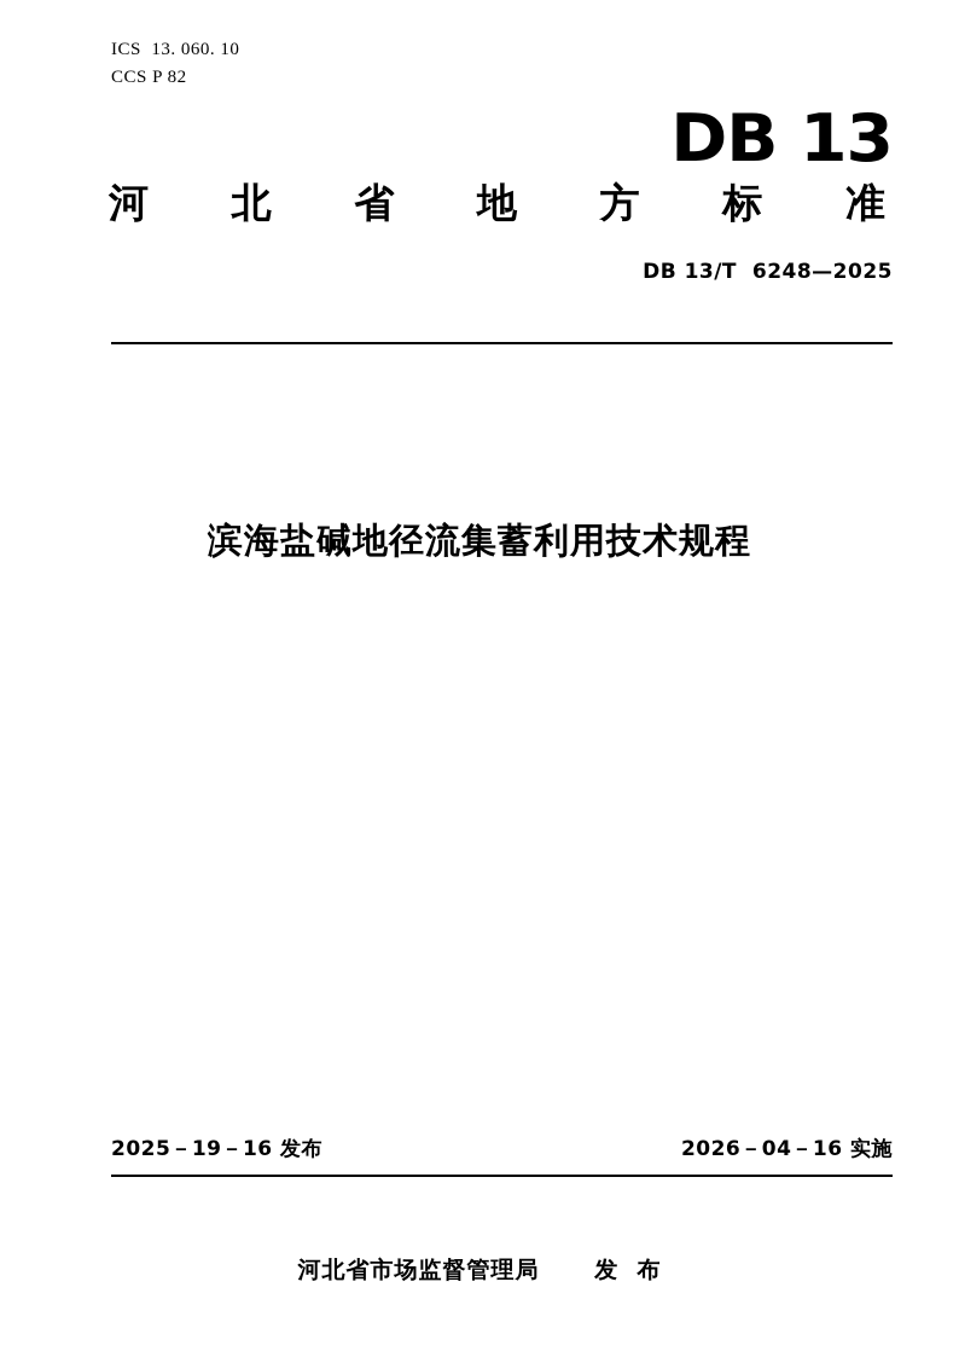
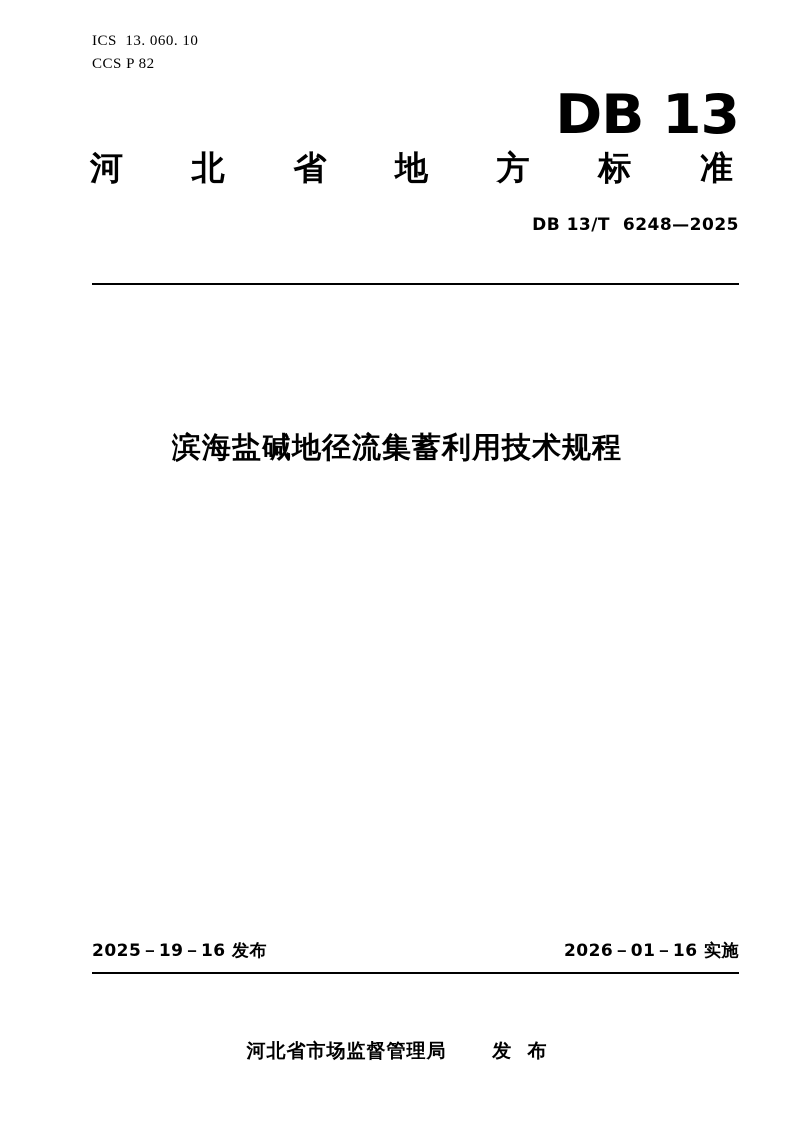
  ICS 13. 060. 10
  CCS P 82
  DB 13
  河
  北
  省
  地
  方
  标
  准
  DB 13/T 6248—2025
  滨海盐碱地径流集蓄利用技术规程
  2025－19－16 发布
- 2026－04－16 实施
+ 2026－01－16 实施
  河北省市场监督管理局 发 布
